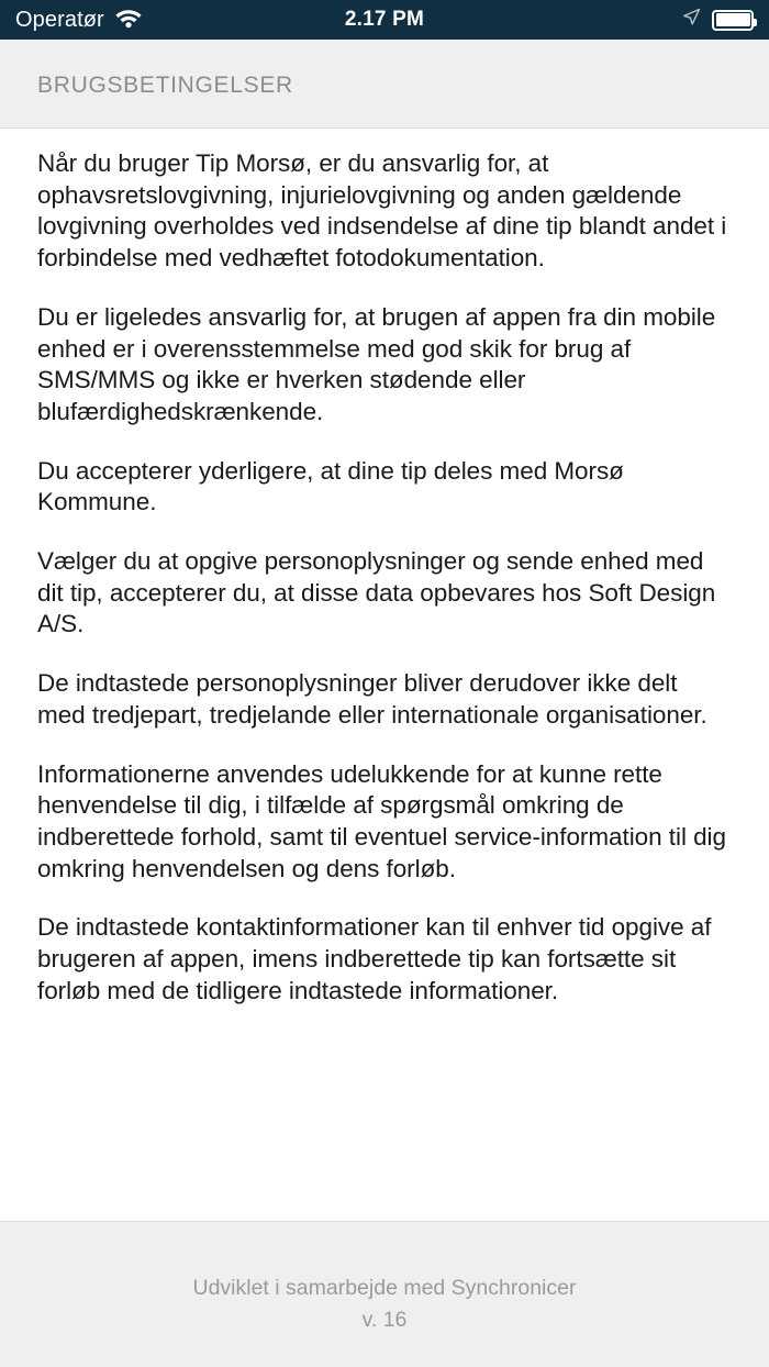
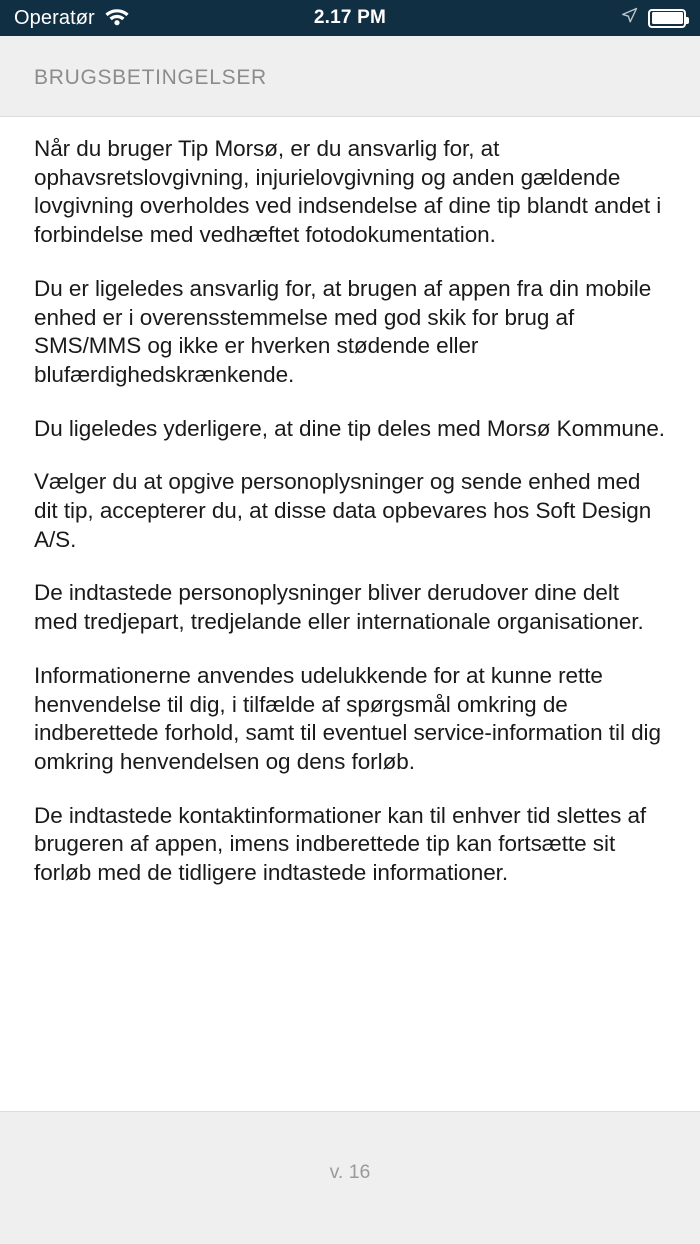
  Operatør
  2.17 PM
  BRUGSBETINGELSER
  Når du bruger Tip Morsø, er du ansvarlig for, at ophavsretslovgivning, injurielovgivning og anden gældende lovgivning overholdes ved indsendelse af dine tip blandt andet i forbindelse med vedhæftet fotodokumentation.
  Du er ligeledes ansvarlig for, at brugen af appen fra din mobile enhed er i overensstemmelse med god skik for brug af SMS/MMS og ikke er hverken stødende eller blufærdighedskrænkende.
- Du accepterer yderligere, at dine tip deles med Morsø Kommune.
+ Du ligeledes yderligere, at dine tip deles med Morsø Kommune.
  Vælger du at opgive personoplysninger og sende enhed med dit tip, accepterer du, at disse data opbevares hos Soft Design A/S.
- De indtastede personoplysninger bliver derudover ikke delt med tredjepart, tredjelande eller internationale organisationer.
+ De indtastede personoplysninger bliver derudover dine delt med tredjepart, tredjelande eller internationale organisationer.
  Informationerne anvendes udelukkende for at kunne rette henvendelse til dig, i tilfælde af spørgsmål omkring de indberettede forhold, samt til eventuel service-information til dig omkring henvendelsen og dens forløb.
- De indtastede kontaktinformationer kan til enhver tid opgive af brugeren af appen, imens indberettede tip kan fortsætte sit forløb med de tidligere indtastede informationer.
+ De indtastede kontaktinformationer kan til enhver tid slettes af brugeren af appen, imens indberettede tip kan fortsætte sit forløb med de tidligere indtastede informationer.
- Udviklet i samarbejde med Synchronicer
  v. 16
